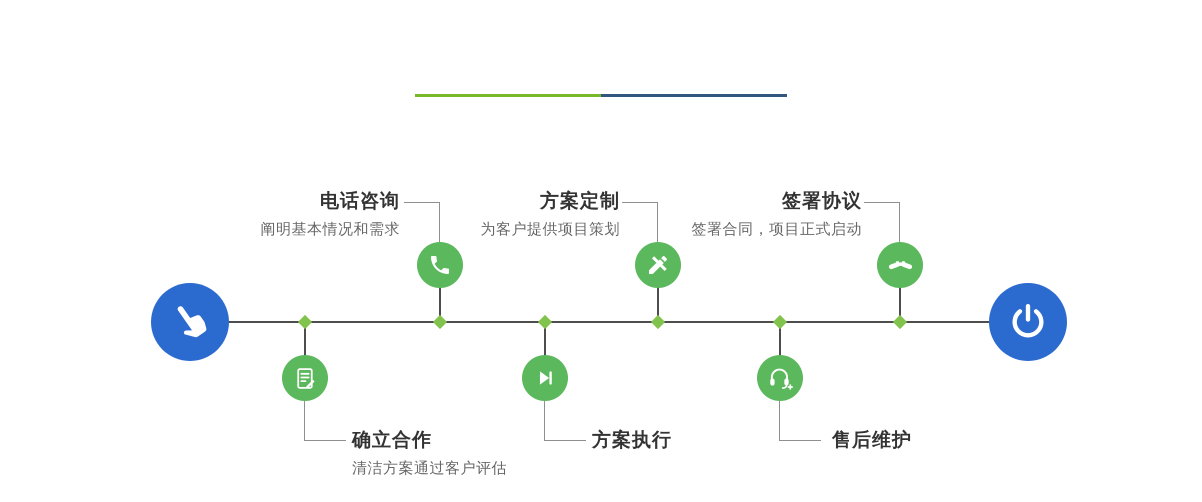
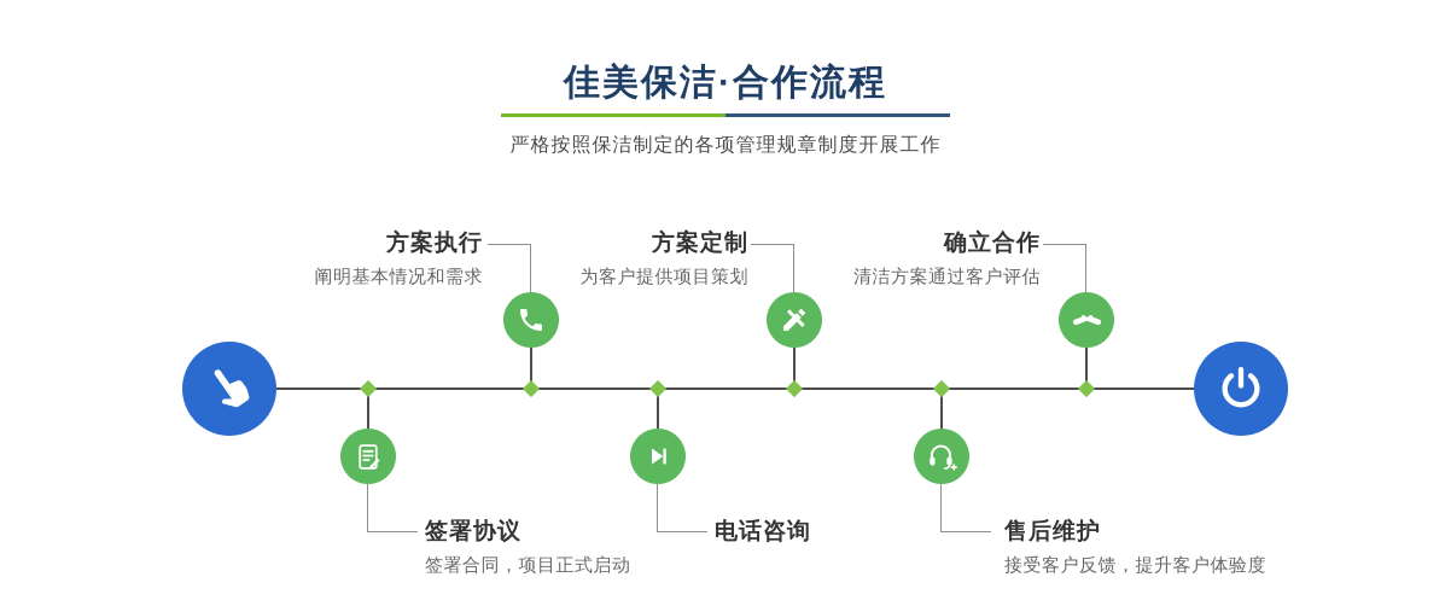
+ 佳美保洁·合作流程
+ 严格按照保洁制定的各项管理规章制度开展工作
- 电话咨询
+ 方案执行
  阐明基本情况和需求
  方案定制
  为客户提供项目策划
- 签署协议
+ 确立合作
- 签署合同，项目正式启动
+ 清洁方案通过客户评估
- 确立合作
+ 签署协议
- 清洁方案通过客户评估
+ 签署合同，项目正式启动
- 方案执行
+ 电话咨询
  售后维护
+ 接受客户反馈，提升客户体验度
